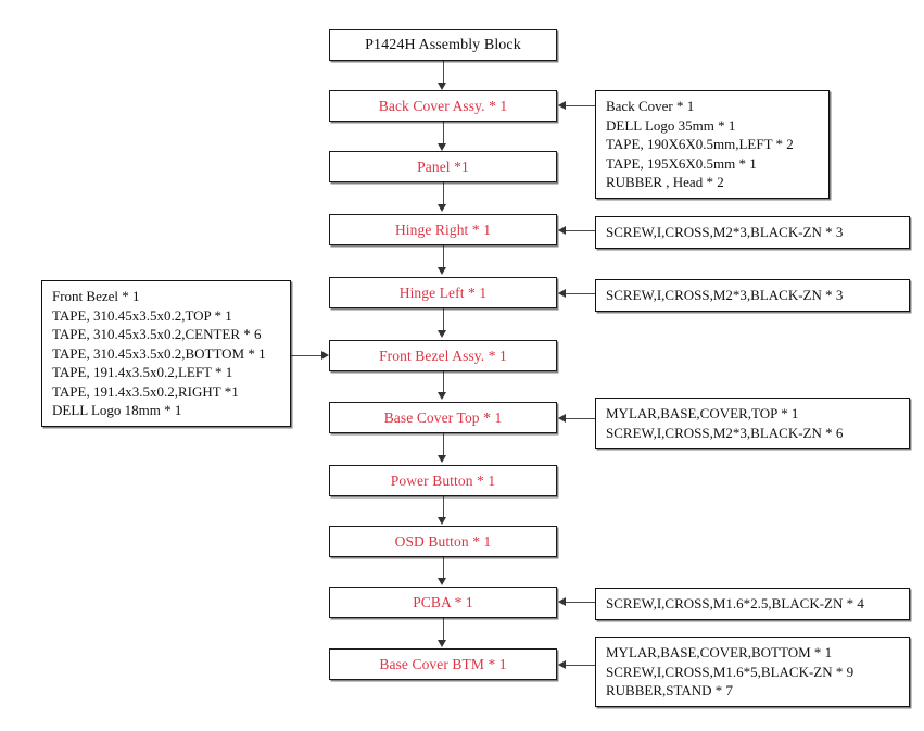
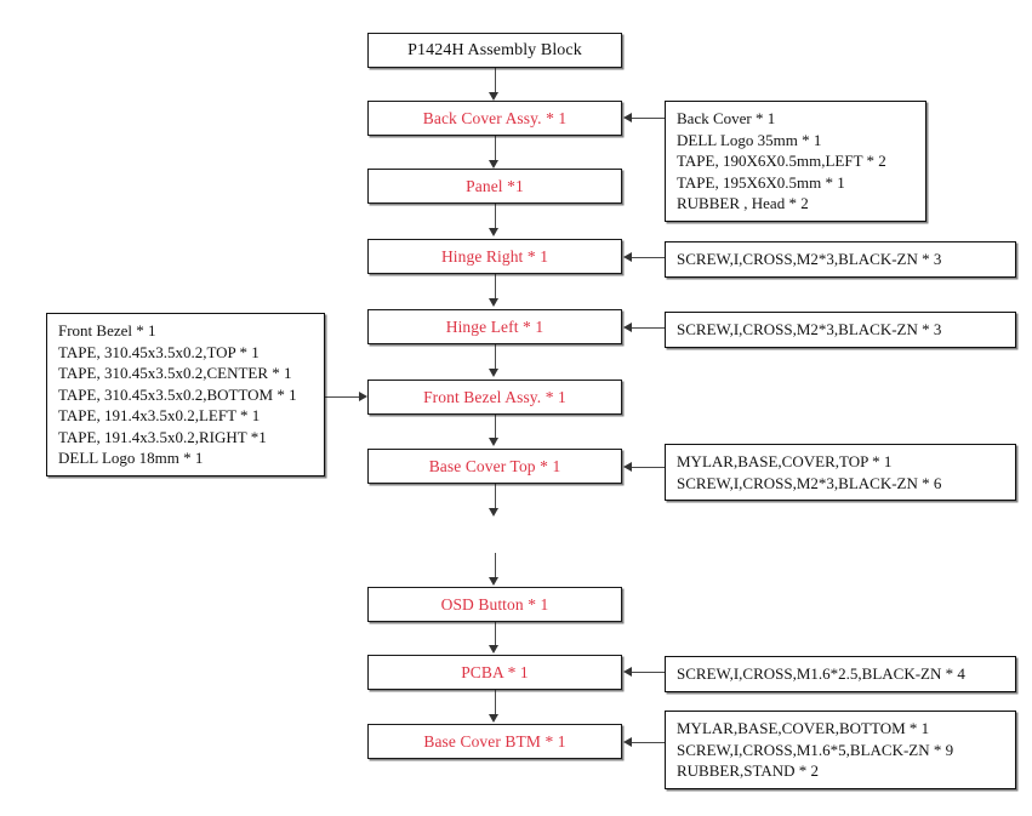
  P1424H Assembly Block
  Back Cover Assy. * 1
  Panel *1
  Hinge Right * 1
  Hinge Left * 1
  Front Bezel Assy. * 1
  Base Cover Top * 1
- Power Button * 1
  OSD Button * 1
  PCBA * 1
  Base Cover BTM * 1
  Back Cover * 1
  DELL Logo 35mm * 1
  TAPE, 190X6X0.5mm,LEFT * 2
  TAPE, 195X6X0.5mm * 1
  RUBBER , Head * 2
  SCREW,I,CROSS,M2*3,BLACK-ZN * 3
  SCREW,I,CROSS,M2*3,BLACK-ZN * 3
  MYLAR,BASE,COVER,TOP * 1
  SCREW,I,CROSS,M2*3,BLACK-ZN * 6
  SCREW,I,CROSS,M1.6*2.5,BLACK-ZN * 4
  MYLAR,BASE,COVER,BOTTOM * 1
  SCREW,I,CROSS,M1.6*5,BLACK-ZN * 9
- RUBBER,STAND * 7
+ RUBBER,STAND * 2
  Front Bezel * 1
  TAPE, 310.45x3.5x0.2,TOP * 1
- TAPE, 310.45x3.5x0.2,CENTER * 6
+ TAPE, 310.45x3.5x0.2,CENTER * 1
  TAPE, 310.45x3.5x0.2,BOTTOM * 1
  TAPE, 191.4x3.5x0.2,LEFT * 1
  TAPE, 191.4x3.5x0.2,RIGHT *1
  DELL Logo 18mm * 1
